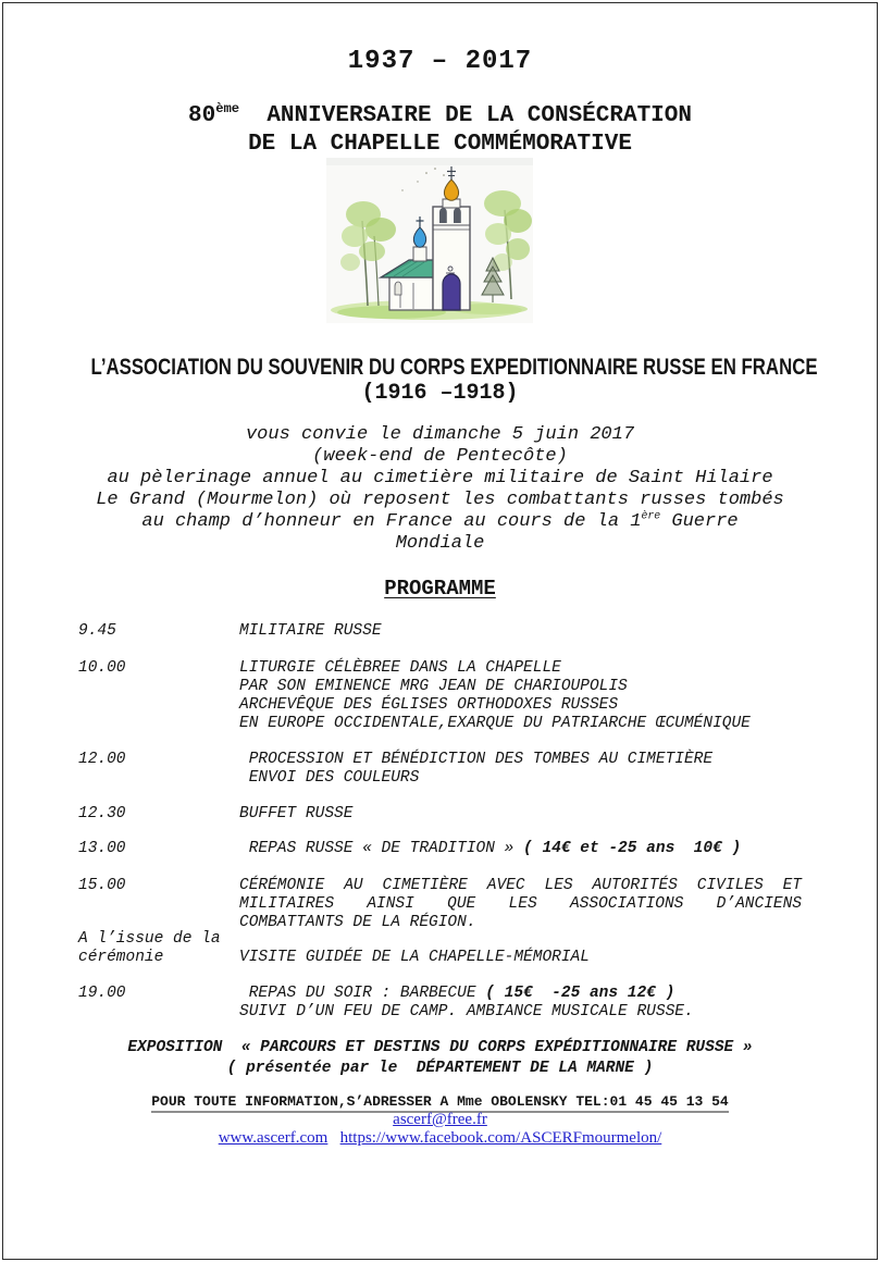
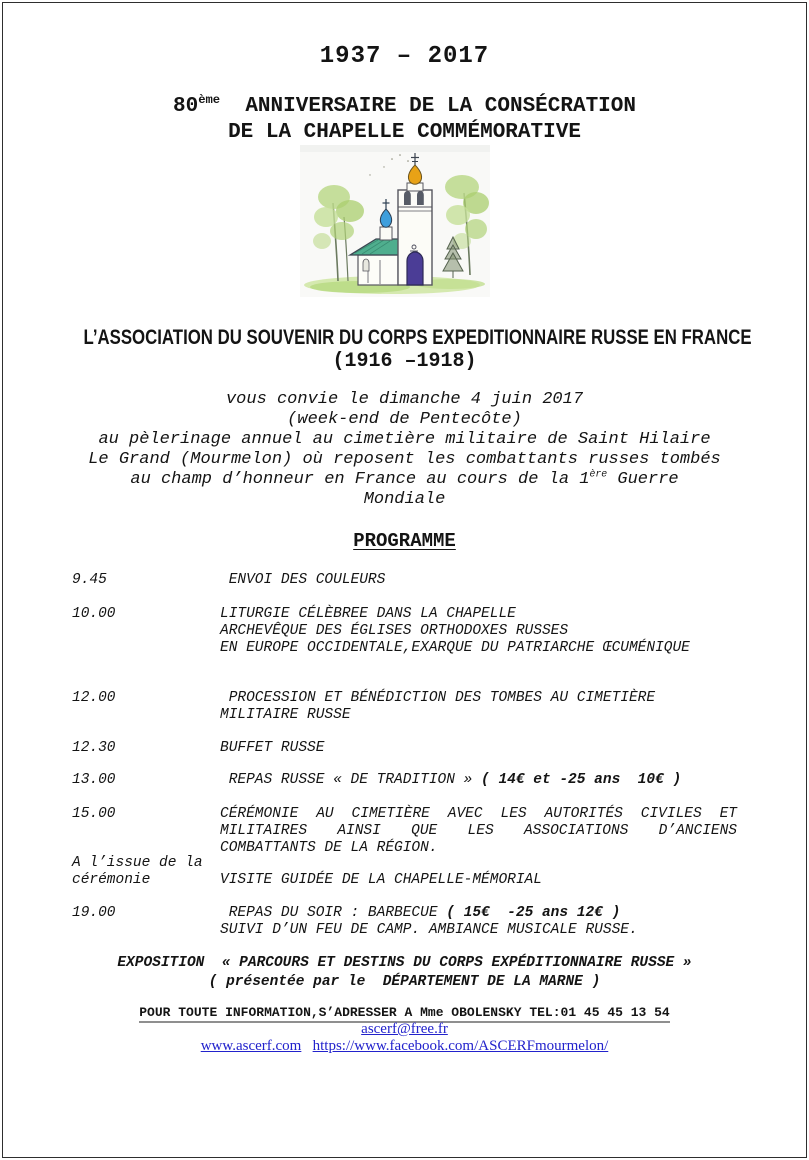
  1937 – 2017
  80ème ANNIVERSAIRE DE LA CONSÉCRATION
  DE LA CHAPELLE COMMÉMORATIVE
  L’ASSOCIATION DU SOUVENIR DU CORPS EXPEDITIONNAIRE RUSSE EN FRANCE
  (1916 –1918)
- vous convie le dimanche 5 juin 2017
+ vous convie le dimanche 4 juin 2017
  (week-end de Pentecôte)
  au pèlerinage annuel au cimetière militaire de Saint Hilaire
  Le Grand (Mourmelon) où reposent les combattants russes tombés
  au champ d’honneur en France au cours de la 1ère Guerre
  Mondiale
  PROGRAMME
  9.45
- MILITAIRE RUSSE
+ ENVOI DES COULEURS
  10.00
  LITURGIE CÉLÈBREE DANS LA CHAPELLE
- PAR SON EMINENCE MRG JEAN DE CHARIOUPOLIS
  ARCHEVÊQUE DES ÉGLISES ORTHODOXES RUSSES
  EN EUROPE OCCIDENTALE,EXARQUE DU PATRIARCHE ŒCUMÉNIQUE
  12.00
  PROCESSION ET BÉNÉDICTION DES TOMBES AU CIMETIÈRE
- ENVOI DES COULEURS
+ MILITAIRE RUSSE
  12.30
  BUFFET RUSSE
  13.00
  REPAS RUSSE « DE TRADITION » ( 14€ et -25 ans 10€ )
  15.00
  CÉRÉMONIE AU CIMETIÈRE AVEC LES AUTORITÉS CIVILES ET
  MILITAIRES AINSI QUE LES ASSOCIATIONS D’ANCIENS
  COMBATTANTS DE LA RÉGION.
  A l’issue de la
  cérémonie
  VISITE GUIDÉE DE LA CHAPELLE-MÉMORIAL
  19.00
  REPAS DU SOIR : BARBECUE ( 15€ -25 ans 12€ )
  SUIVI D’UN FEU DE CAMP. AMBIANCE MUSICALE RUSSE.
  EXPOSITION « PARCOURS ET DESTINS DU CORPS EXPÉDITIONNAIRE RUSSE »
  ( présentée par le DÉPARTEMENT DE LA MARNE )
  POUR TOUTE INFORMATION,S’ADRESSER A Mme OBOLENSKY TEL:01 45 45 13 54
  ascerf@free.fr
  www.ascerf.com https://www.facebook.com/ASCERFmourmelon/
